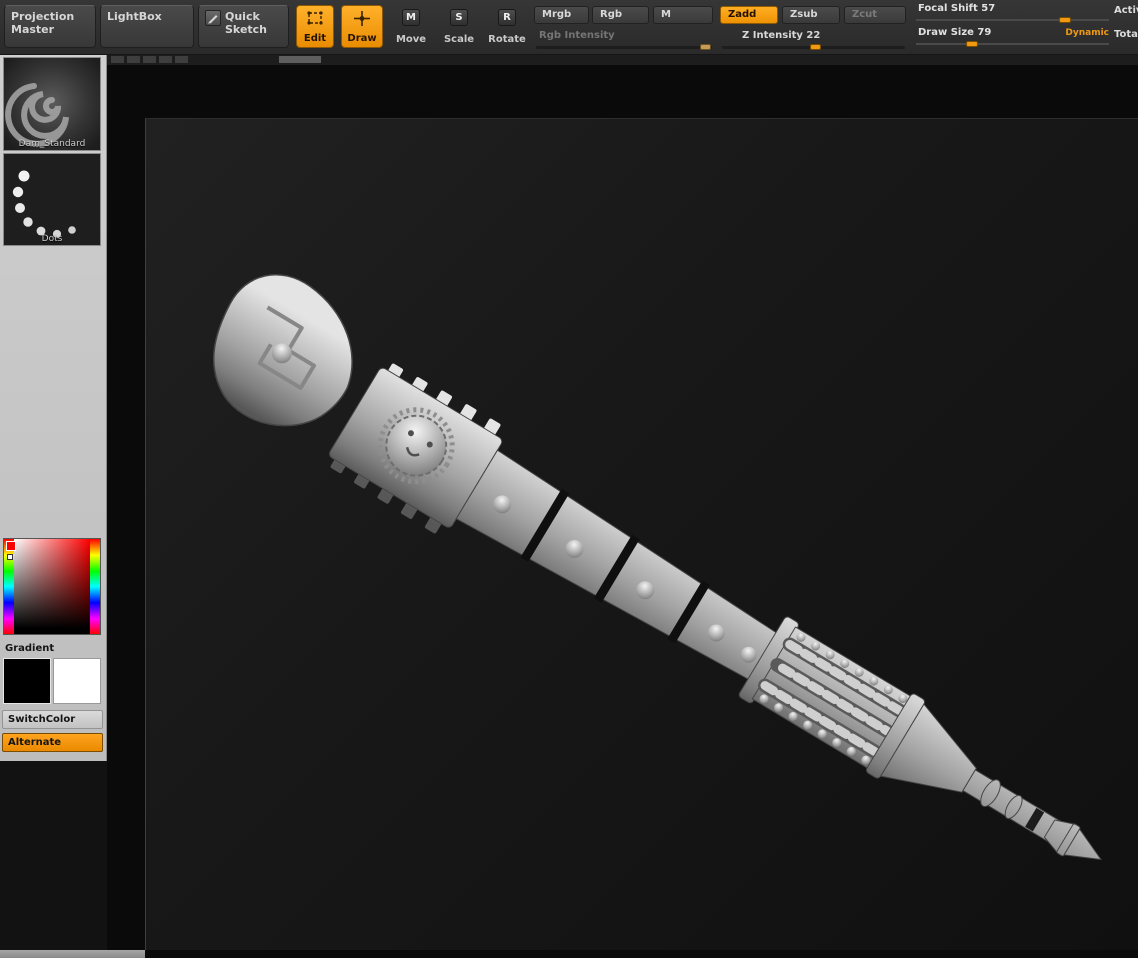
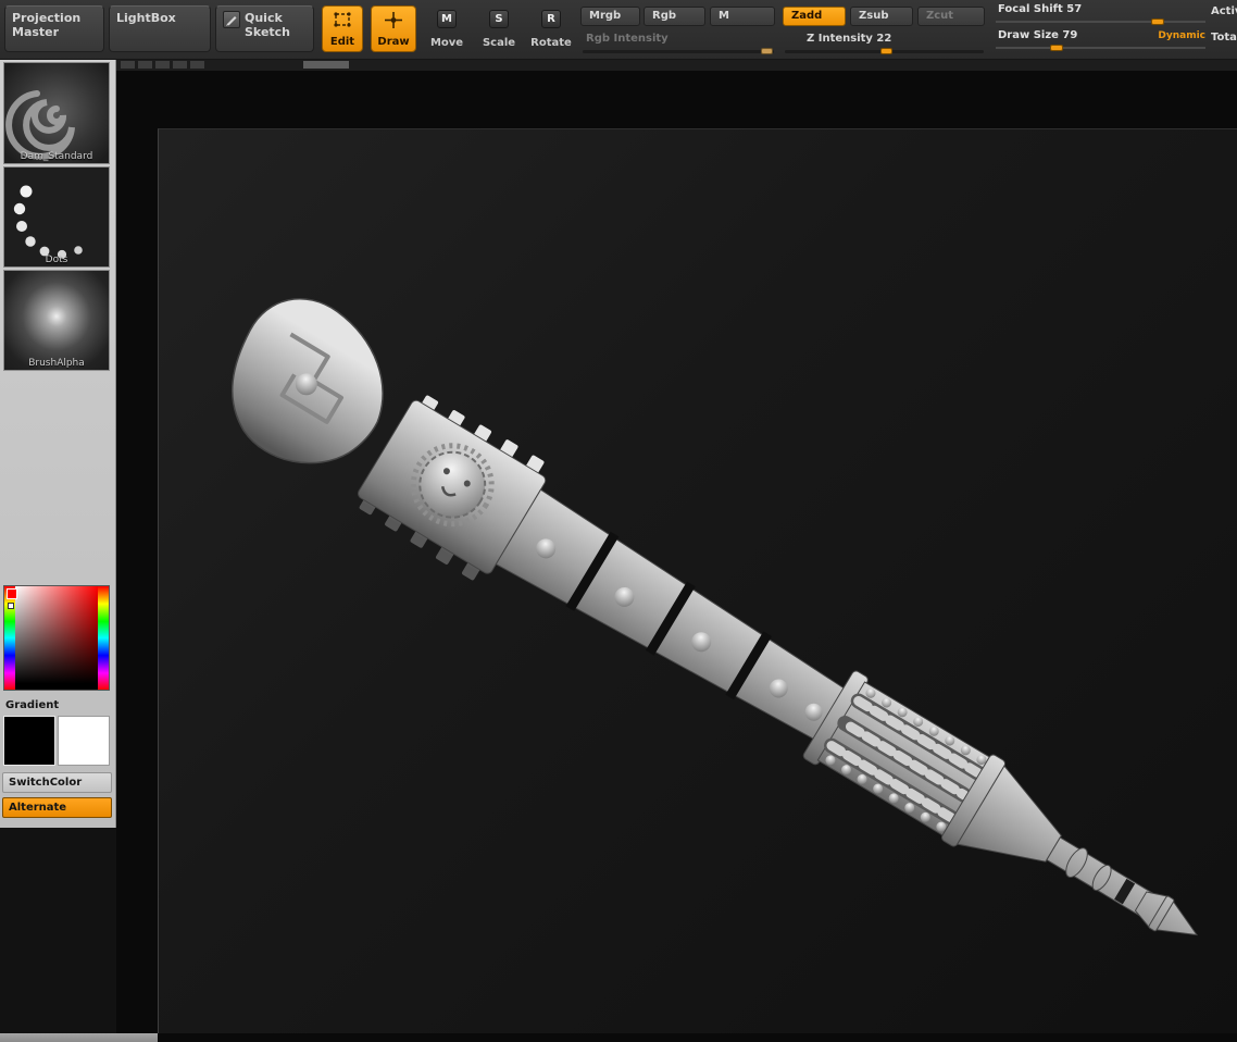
  Projection Master
  LightBox
  Quick Sketch
  Edit
  Draw
  M
  Move
  S
  Scale
  R
  Rotate
  Mrgb
  Rgb
  M
  Rgb Intensity
  Zadd
  Zsub
  Zcut
  Z Intensity 22
  Focal Shift 57
  Draw Size 79
  Dynamic
  Acti
  Tota
  Dam_Standard
  Dots
+ BrushAlpha
  Gradient
  SwitchColor
  Alternate
